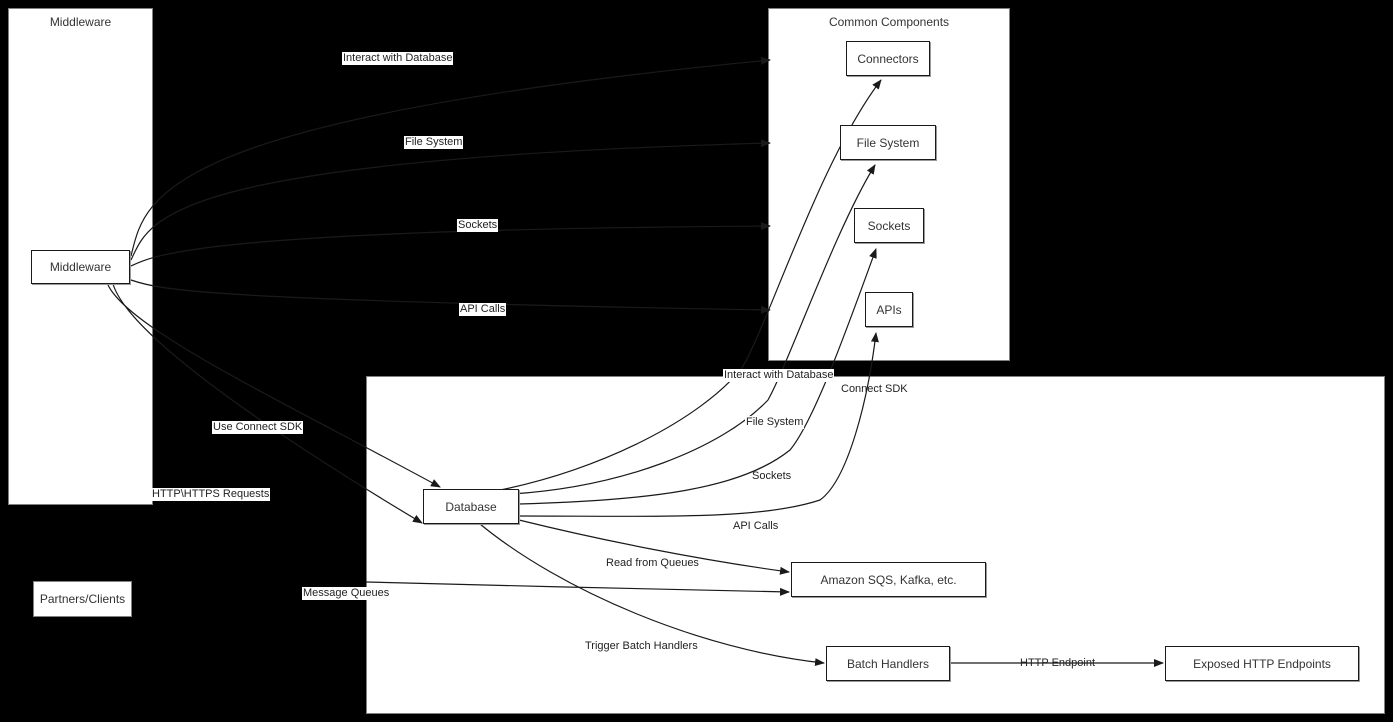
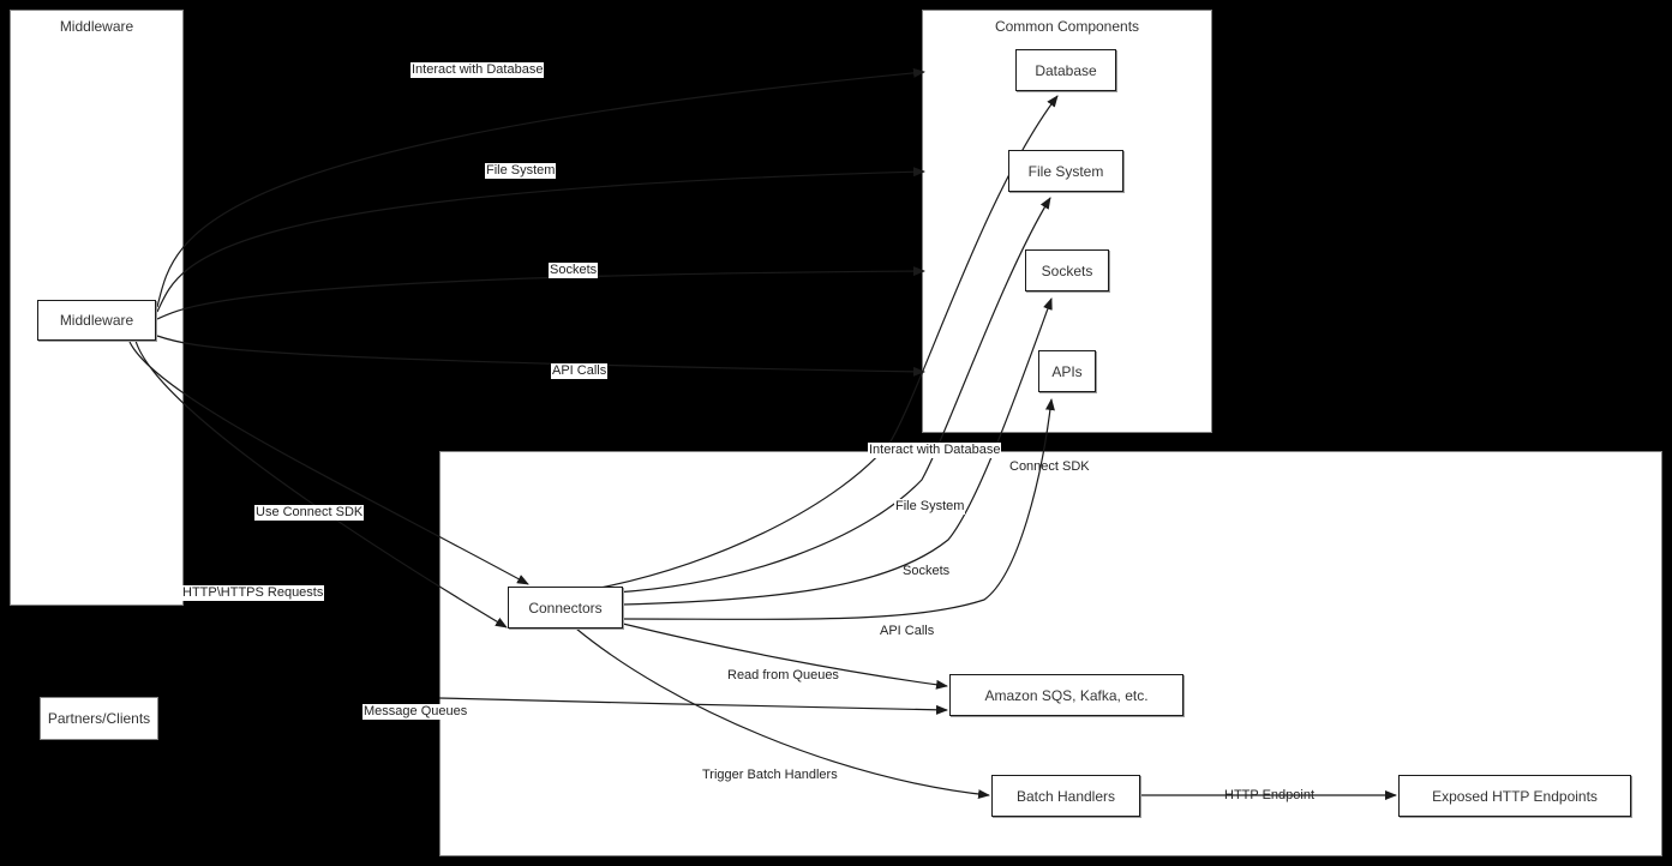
  Middleware
  Common Components
  Middleware
  Partners/Clients
- Connectors
+ Database
  File System
  Sockets
  APIs
- Database
+ Connectors
  Amazon SQS, Kafka, etc.
  Batch Handlers
  Exposed HTTP Endpoints
  Interact with Database
  File System
  Sockets
  API Calls
  Use Connect SDK
  HTTP\HTTPS Requests
  Interact with Database
  Connect SDK
  File System
  Sockets
  API Calls
  Read from Queues
  Message Queues
  Trigger Batch Handlers
  HTTP Endpoint
